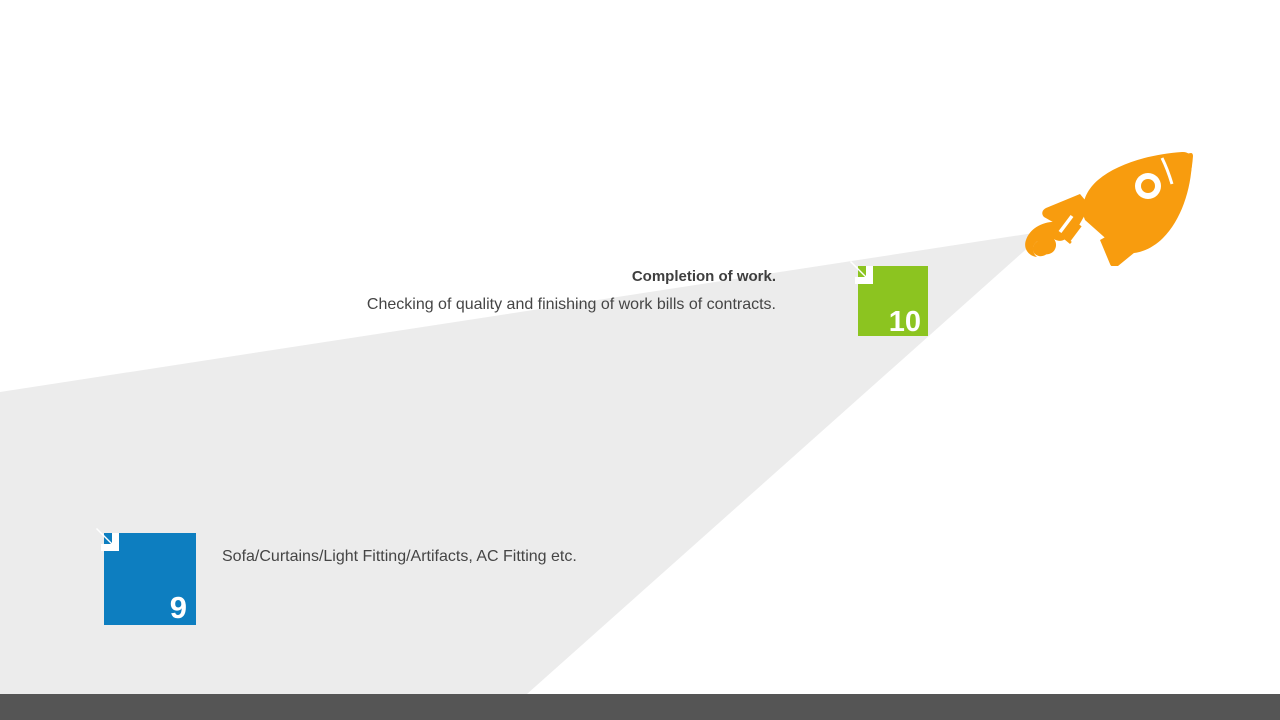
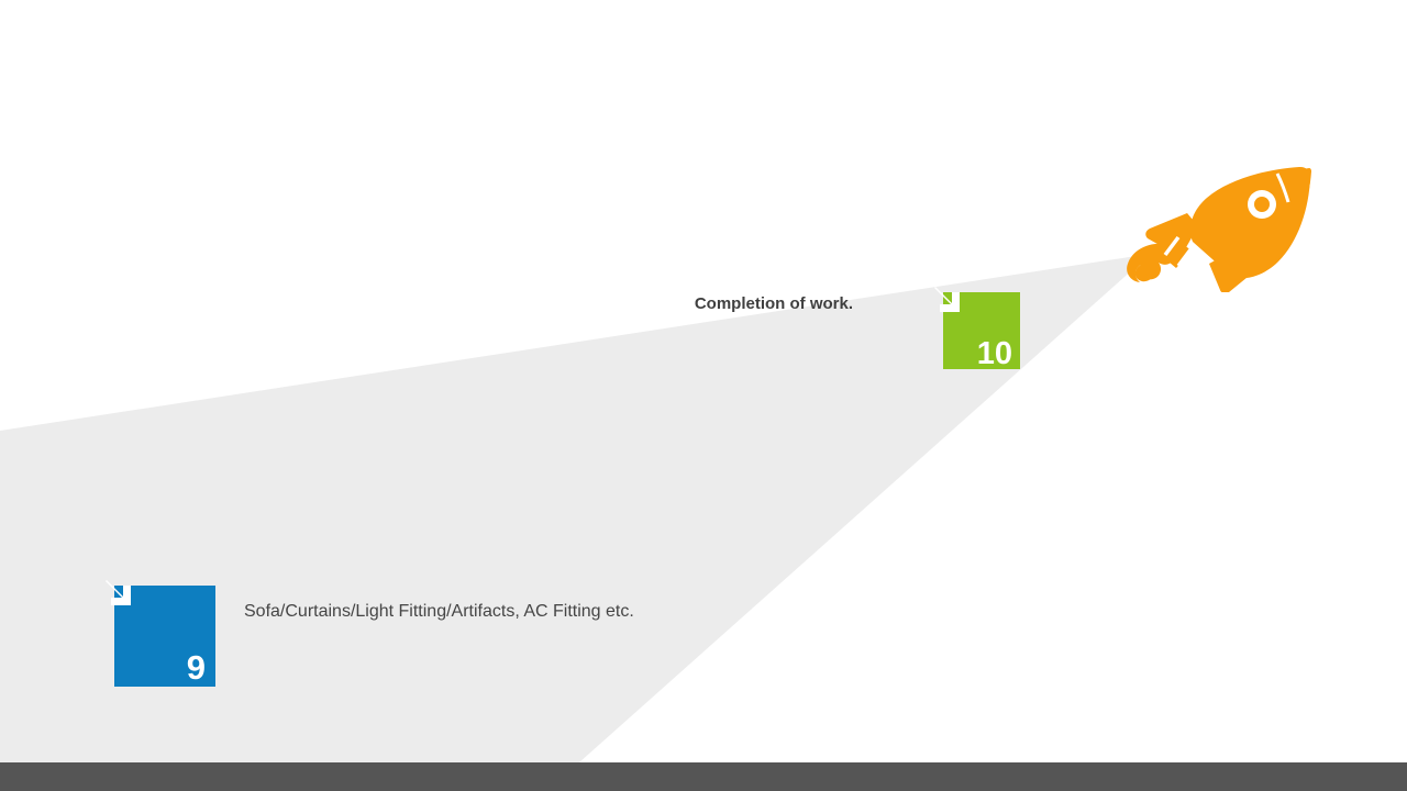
  10
  Completion of work.
- Checking of quality and finishing of work bills of contracts.
  9
  Sofa/Curtains/Light Fitting/Artifacts, AC Fitting etc.
